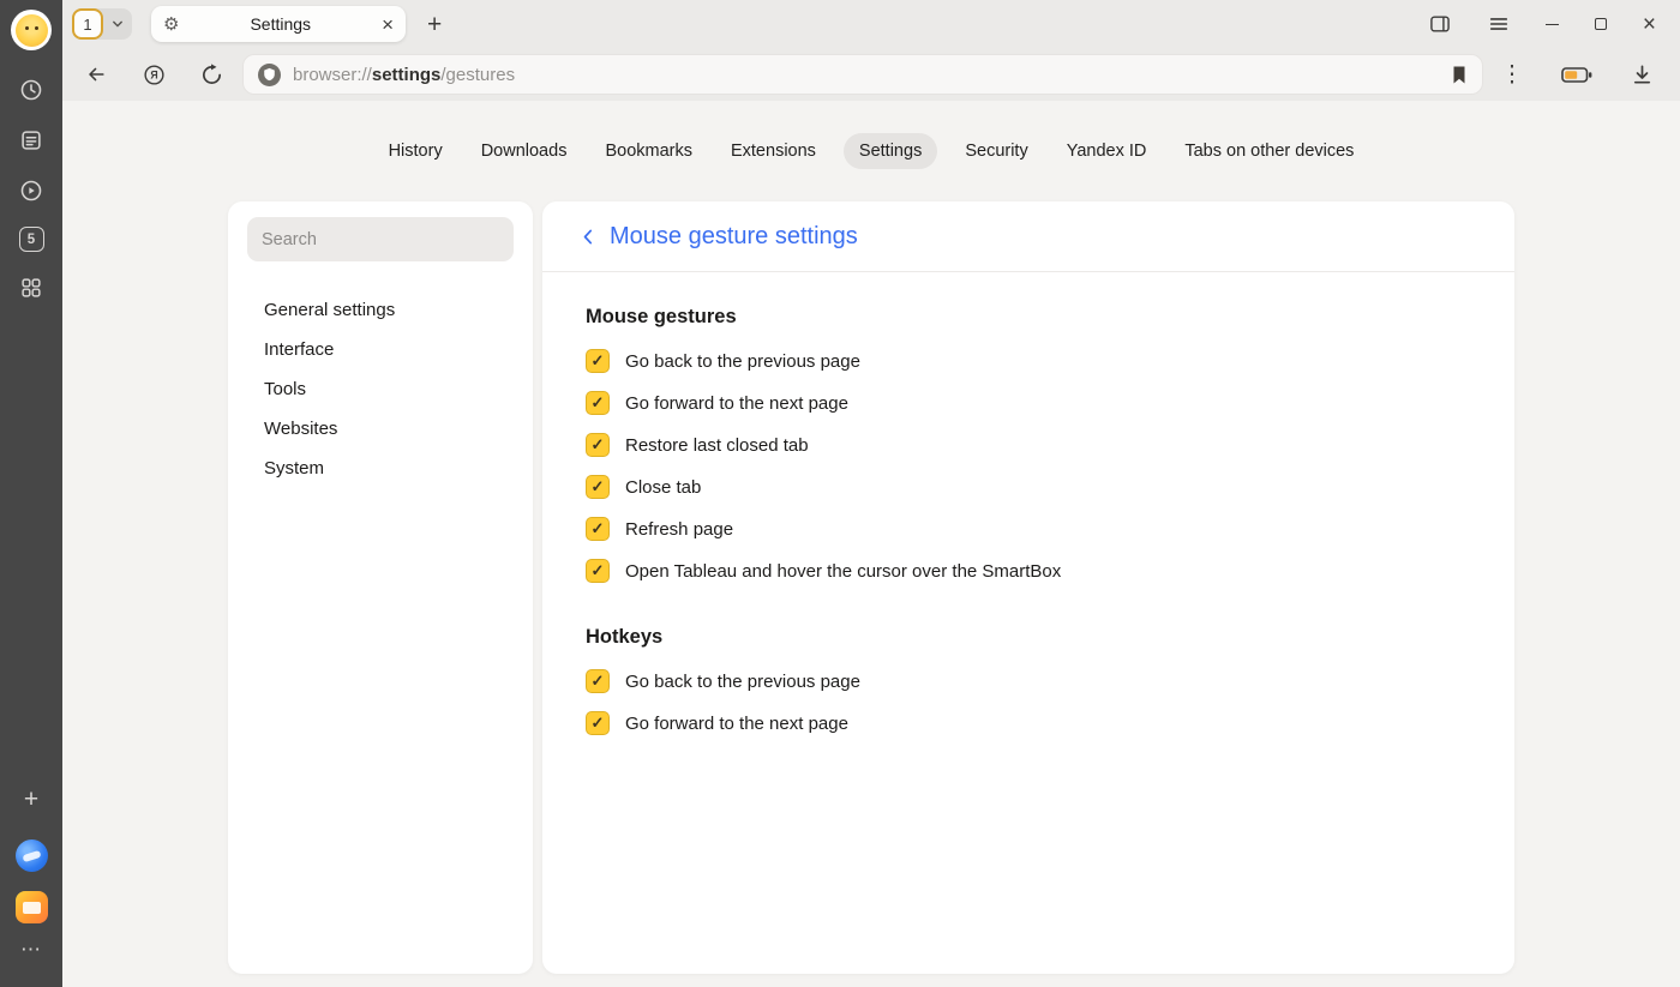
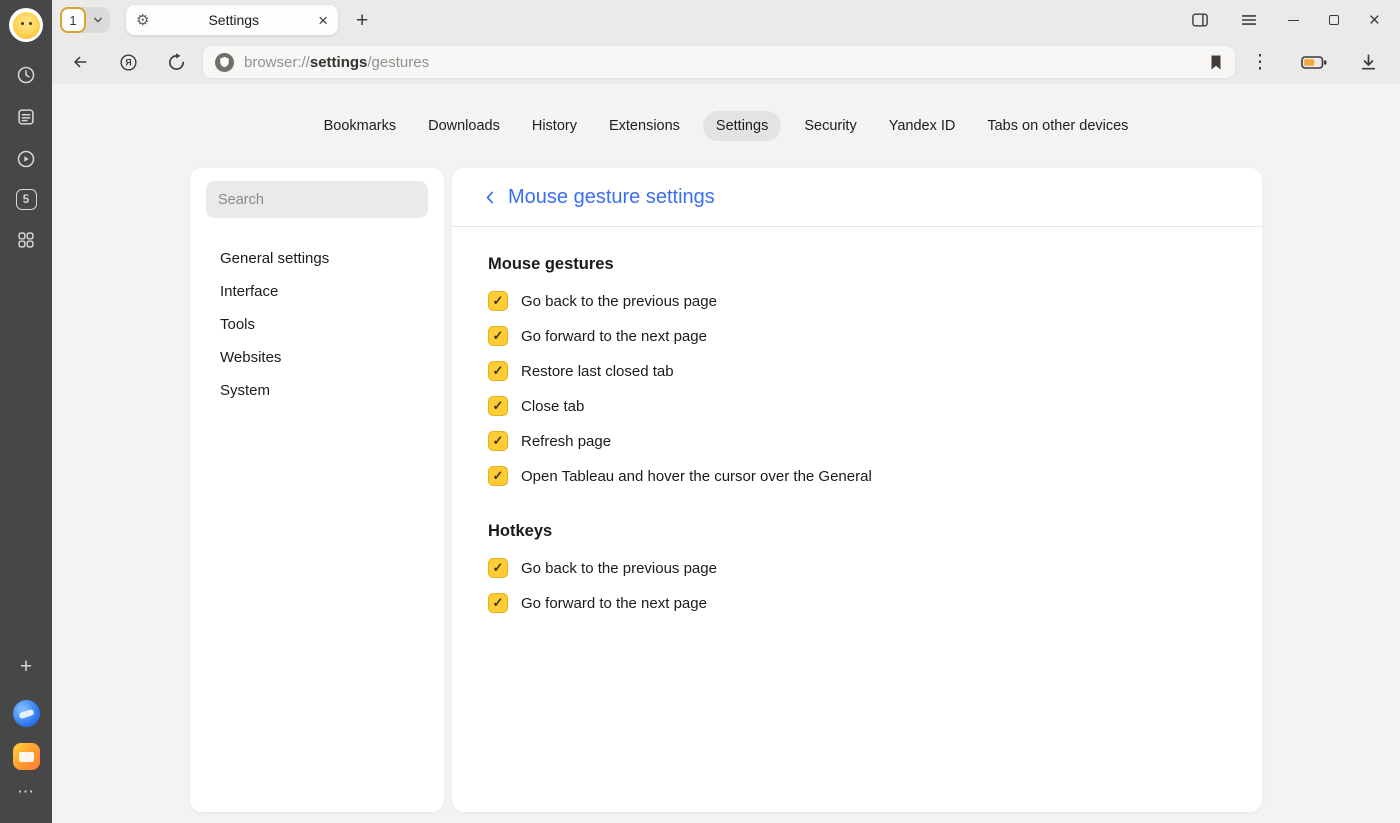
  5
  +
  ⋯
  1
  ⚙
  Settings
  ×
  +
  ×
  Я
  browser://settings/gestures
  ⋮
- History
+ Bookmarks
  Downloads
- Bookmarks
+ History
  Extensions
  Settings
  Security
  Yandex ID
  Tabs on other devices
  Search
  General settings
  Interface
  Tools
  Websites
  System
  Mouse gesture settings
  Mouse gestures
  ✓
  Go back to the previous page
  ✓
  Go forward to the next page
  ✓
  Restore last closed tab
  ✓
  Close tab
  ✓
  Refresh page
  ✓
- Open Tableau and hover the cursor over the SmartBox
+ Open Tableau and hover the cursor over the General
  Hotkeys
  ✓
  Go back to the previous page
  ✓
  Go forward to the next page
